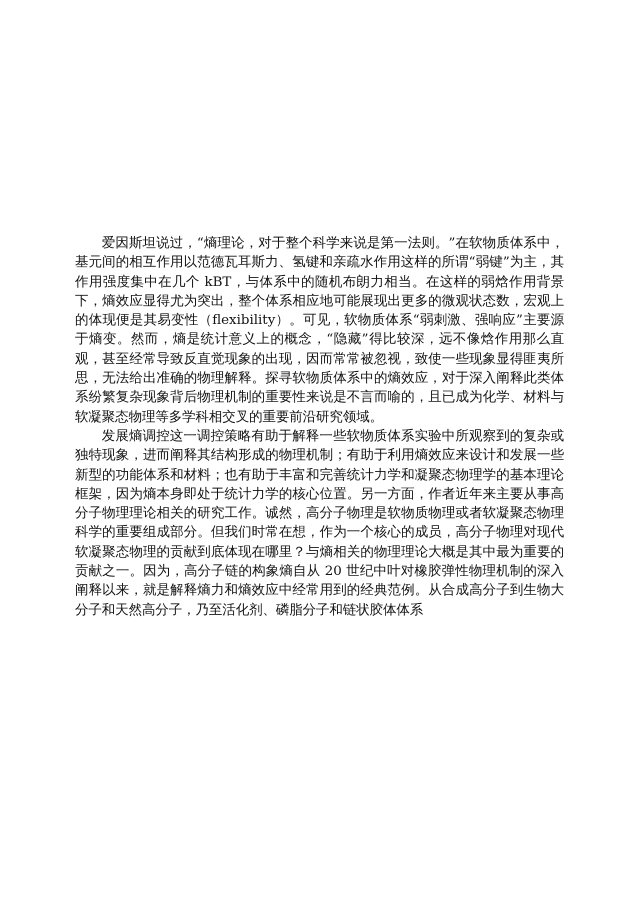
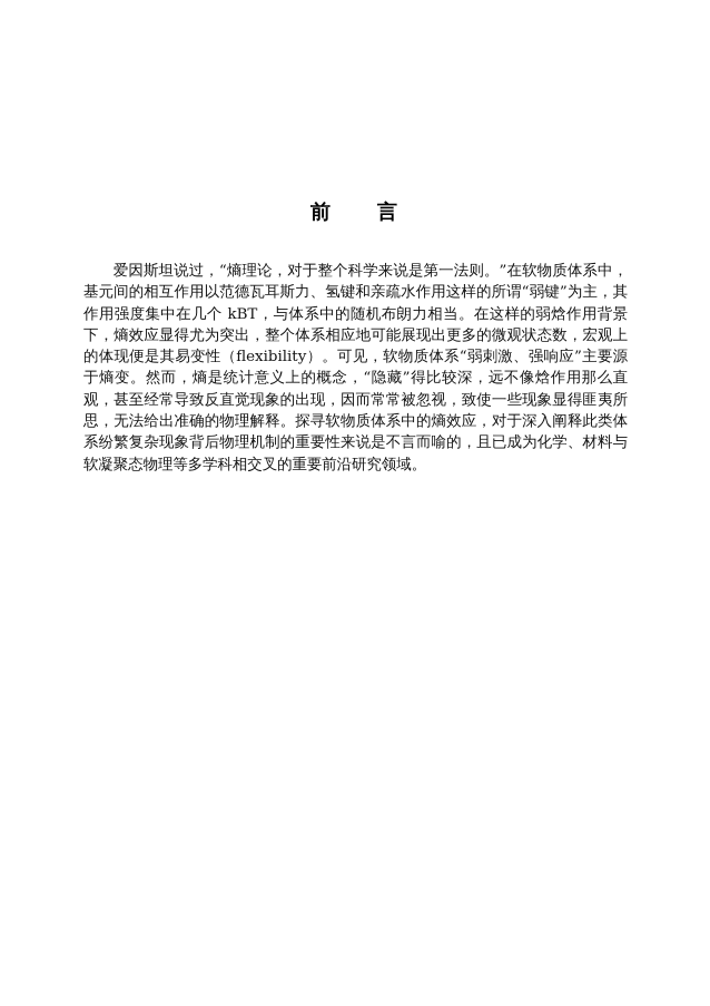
+ 前 言
  爱因斯坦说过，“熵理论，对于整个科学来说是第一法则。”在软物质体系中，基元间的相互作用以范德瓦耳斯力、氢键和亲疏水作用这样的所谓“弱键”为主，其作用强度集中在几个 kBT，与体系中的随机布朗力相当。在这样的弱焓作用背景下，熵效应显得尤为突出，整个体系相应地可能展现出更多的微观状态数，宏观上的体现便是其易变性（flexibility）。可见，软物质体系“弱刺激、强响应”主要源于熵变。然而，熵是统计意义上的概念，“隐藏”得比较深，远不像焓作用那么直观，甚至经常导致反直觉现象的出现，因而常常被忽视，致使一些现象显得匪夷所思，无法给出准确的物理解释。探寻软物质体系中的熵效应，对于深入阐释此类体系纷繁复杂现象背后物理机制的重要性来说是不言而喻的，且已成为化学、材料与软凝聚态物理等多学科相交叉的重要前沿研究领域。
- 发展熵调控这一调控策略有助于解释一些软物质体系实验中所观察到的复杂或独特现象，进而阐释其结构形成的物理机制；有助于利用熵效应来设计和发展一些新型的功能体系和材料；也有助于丰富和完善统计力学和凝聚态物理学的基本理论框架，因为熵本身即处于统计力学的核心位置。另一方面，作者近年来主要从事高分子物理理论相关的研究工作。诚然，高分子物理是软物质物理或者软凝聚态物理科学的重要组成部分。但我们时常在想，作为一个核心的成员，高分子物理对现代软凝聚态物理的贡献到底体现在哪里？与熵相关的物理理论大概是其中最为重要的贡献之一。因为，高分子链的构象熵自从 20 世纪中叶对橡胶弹性物理机制的深入阐释以来，就是解释熵力和熵效应中经常用到的经典范例。从合成高分子到生物大分子和天然高分子，乃至活化剂、磷脂分子和链状胶体体系
